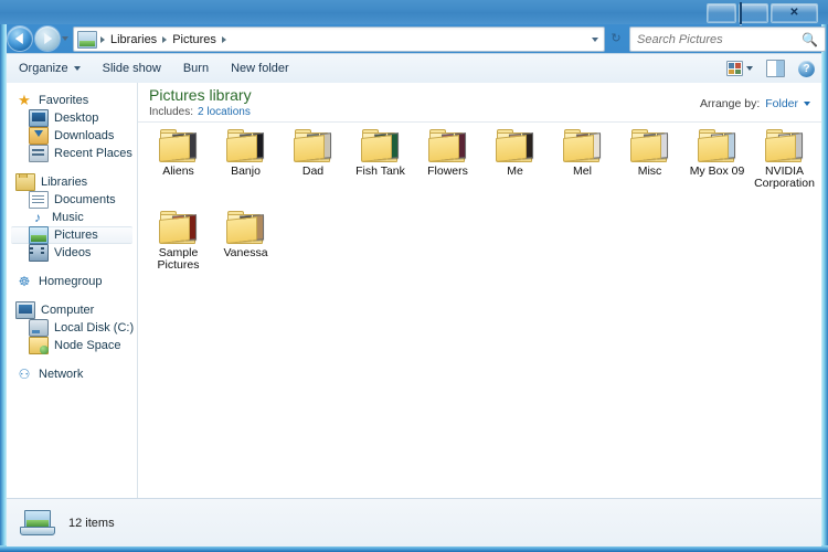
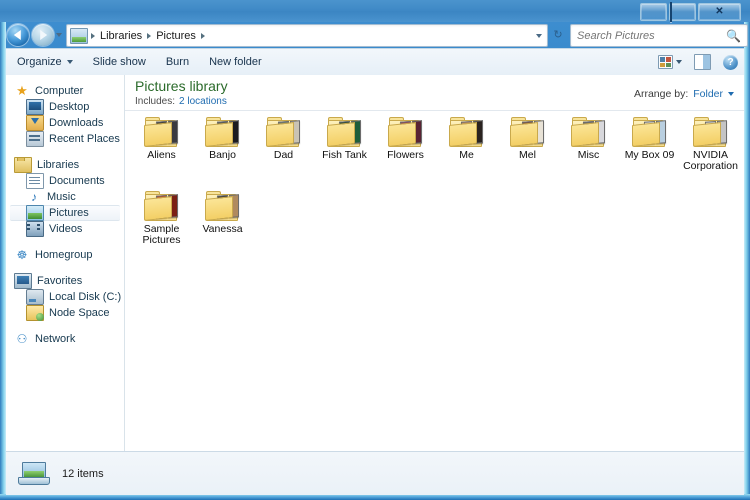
  ✕
  Libraries
  Pictures
  ↻
  Search Pictures
  🔍
  Organize
  Slide show
  Burn
  New folder
  ?
  ★
- Favorites
+ Computer
  Desktop
  Downloads
  Recent Places
  Libraries
  Documents
  ♪
  Music
  Pictures
  Videos
  ☸
  Homegroup
- Computer
+ Favorites
  Local Disk (C:)
  Node Space
  ⚇
  Network
  Pictures library
  Includes:
  2 locations
  Arrange by:
  Folder
  Aliens
  Banjo
  Dad
  Fish Tank
  Flowers
  Me
  Mel
  Misc
  My Box 09
  NVIDIA Corporation
  Sample Pictures
  Vanessa
  12 items
